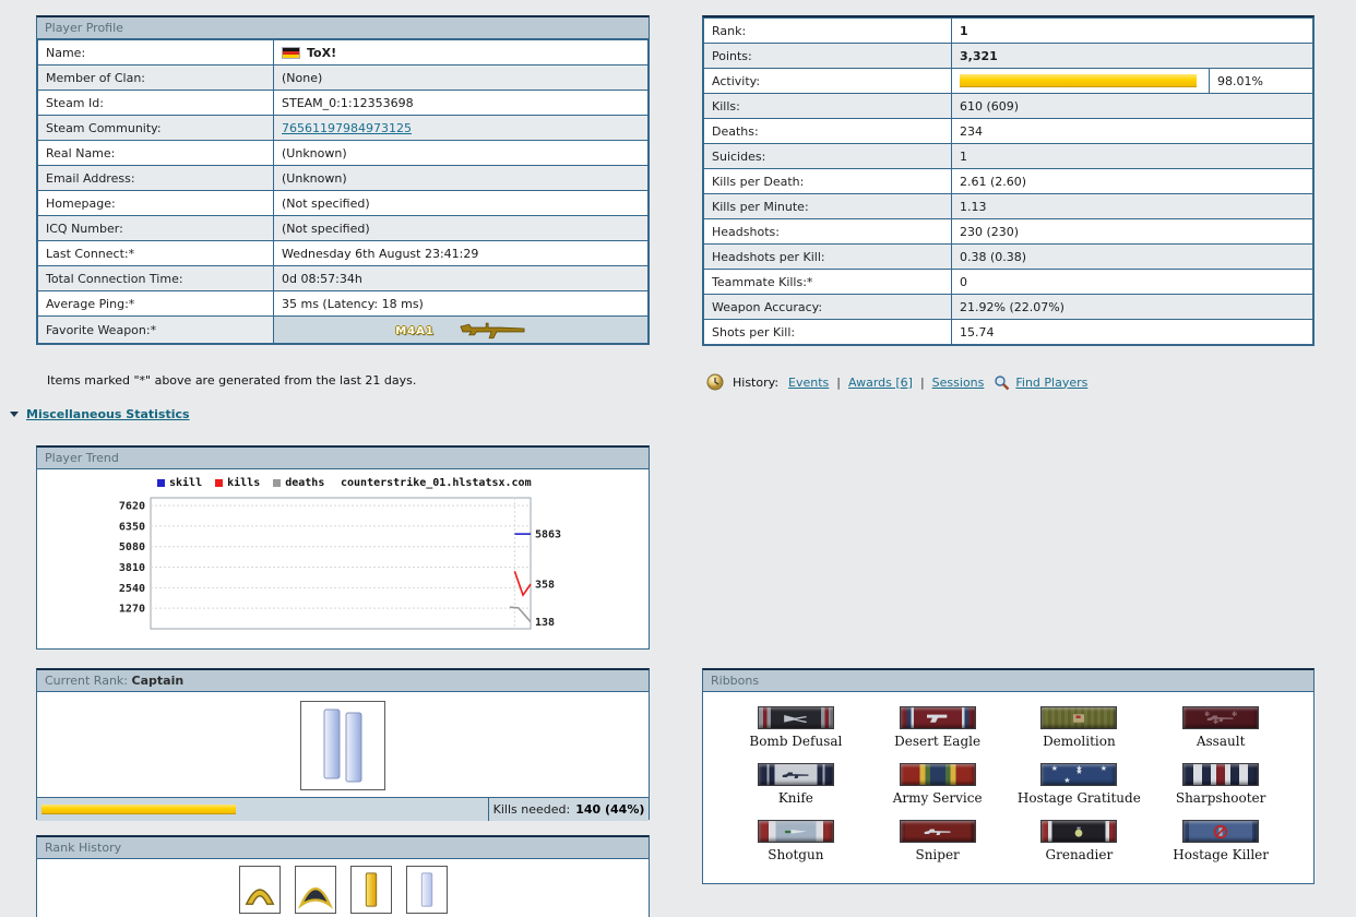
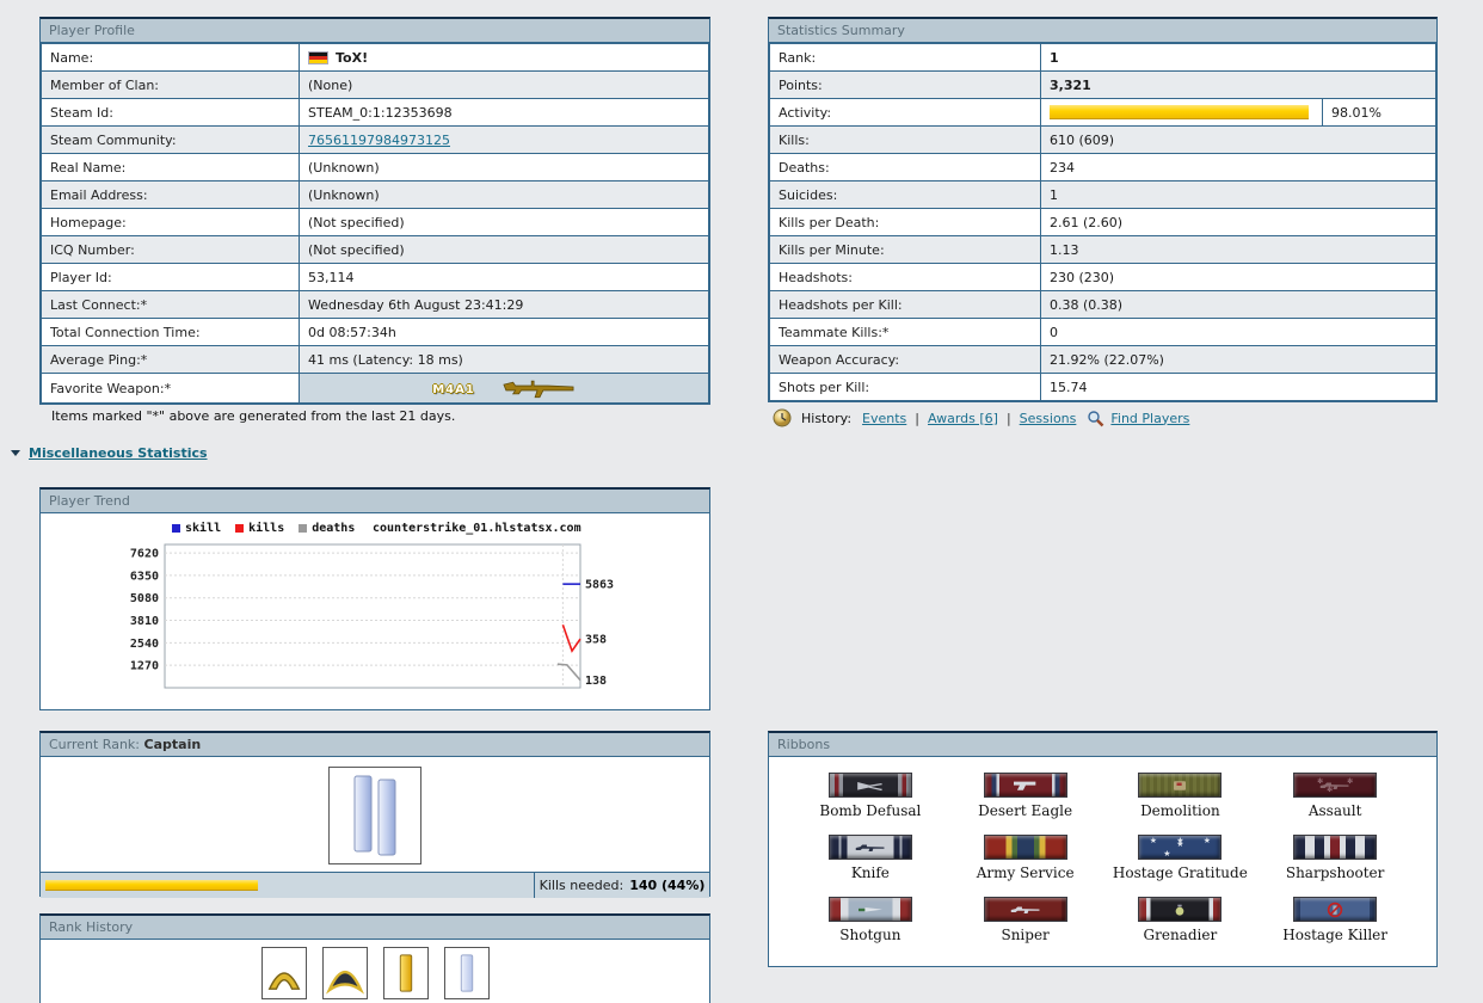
  Player Profile
  Name:	ToX!
  Member of Clan:	(None)
  Steam Id:	STEAM_0:1:12353698
  Steam Community:	76561197984973125
  Real Name:	(Unknown)
  Email Address:	(Unknown)
  Homepage:	(Not specified)
  ICQ Number:	(Not specified)
+ Player Id:	53,114
  Last Connect:*	Wednesday 6th August 23:41:29
  Total Connection Time:	0d 08:57:34h
- Average Ping:*	35 ms (Latency: 18 ms)
+ Average Ping:*	41 ms (Latency: 18 ms)
  Favorite Weapon:*	M4A1
+ Statistics Summary
  Rank:	1
  Points:	3,321
  Activity:		98.01%
  Kills:	610 (609)
  Deaths:	234
  Suicides:	1
  Kills per Death:	2.61 (2.60)
  Kills per Minute:	1.13
  Headshots:	230 (230)
  Headshots per Kill:	0.38 (0.38)
  Teammate Kills:*	0
  Weapon Accuracy:	21.92% (22.07%)
  Shots per Kill:	15.74
  Items marked "*" above are generated from the last 21 days.
  Miscellaneous Statistics
  History:
  Events
  |
  Awards [6]
  |
  Sessions
  Find Players
  Player Trend
  skill
  kills
  deaths
  counterstrike_01.hlstatsx.com
  1270
  2540
  3810
  5080
  6350
  7620
  5863
  358
  138
  Current Rank: Captain
  Kills needed:
  140 (44%)
  Ribbons
  Bomb Defusal
  Desert Eagle
  Demolition
  Assault
  Knife
  Army Service
  Hostage Gratitude
  Sharpshooter
  Shotgun
  Sniper
  Grenadier
  Hostage Killer
  Rank History
